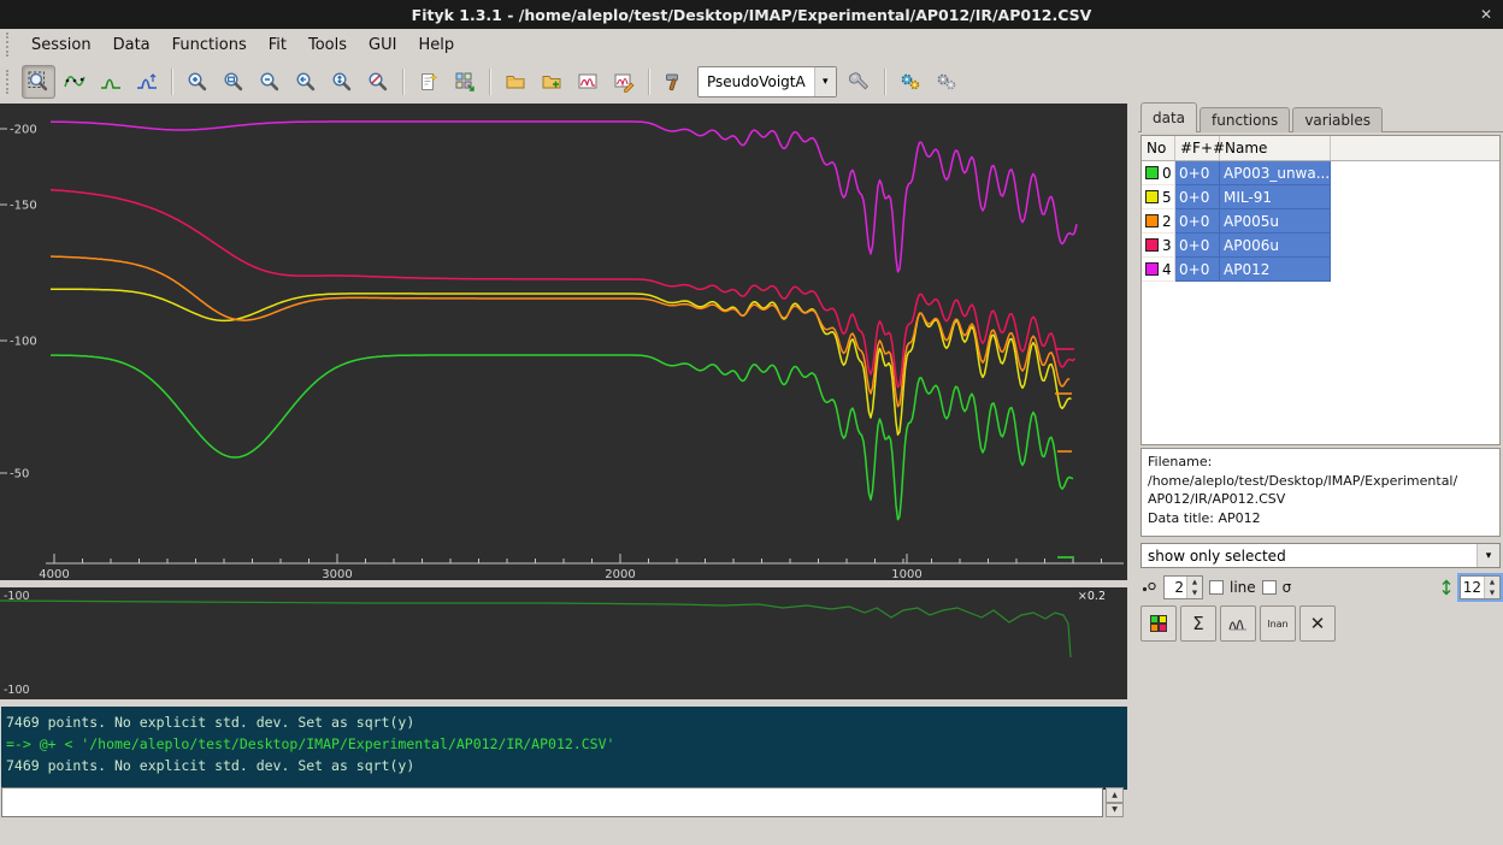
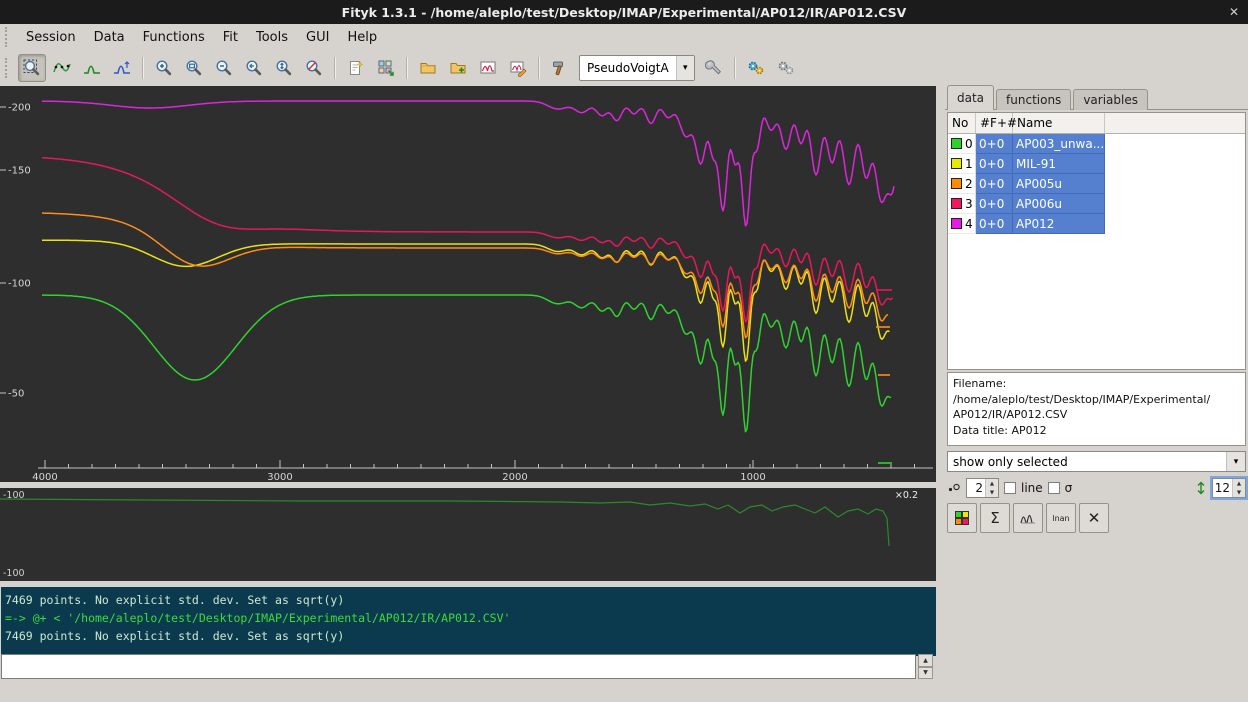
  Fityk 1.3.1 - /home/aleplo/test/Desktop/IMAP/Experimental/AP012/IR/AP012.CSV
  ✕
  Session
  Data
  Functions
  Fit
  Tools
  GUI
  Help
  PseudoVoigtA
  ▾
  4000
  3000
  2000
  1000
  -200
  -150
  -100
  -50
  -100
  -100
  ×0.2
  7469 points. No explicit std. dev. Set as sqrt(y)
  =-> @+ < '/home/aleplo/test/Desktop/IMAP/Experimental/AP012/IR/AP012.CSV'
  7469 points. No explicit std. dev. Set as sqrt(y)
  data
  functions
  variables
  No
  #F+#
  Name
  0
  0+0
  AP003_unwa...
- 5
+ 1
  0+0
  MIL-91
  2
  0+0
  AP005u
  3
  0+0
  AP006u
  4
  0+0
  AP012
  Filename: /home/aleplo/test/Desktop/IMAP/Experimental/
  AP012/IR/AP012.CSV
  Data title: AP012
  show only selected
  ▾
  2
  line
  σ
  12
  Σ
  lnan
  ✕
